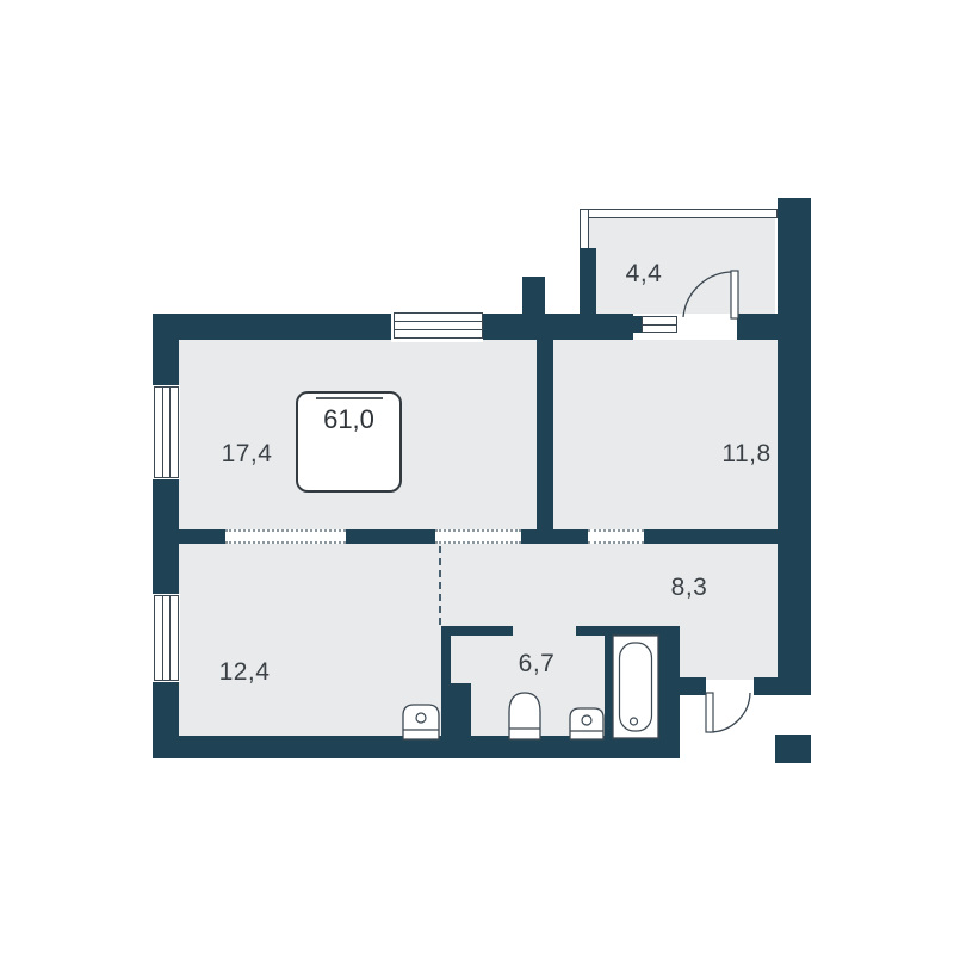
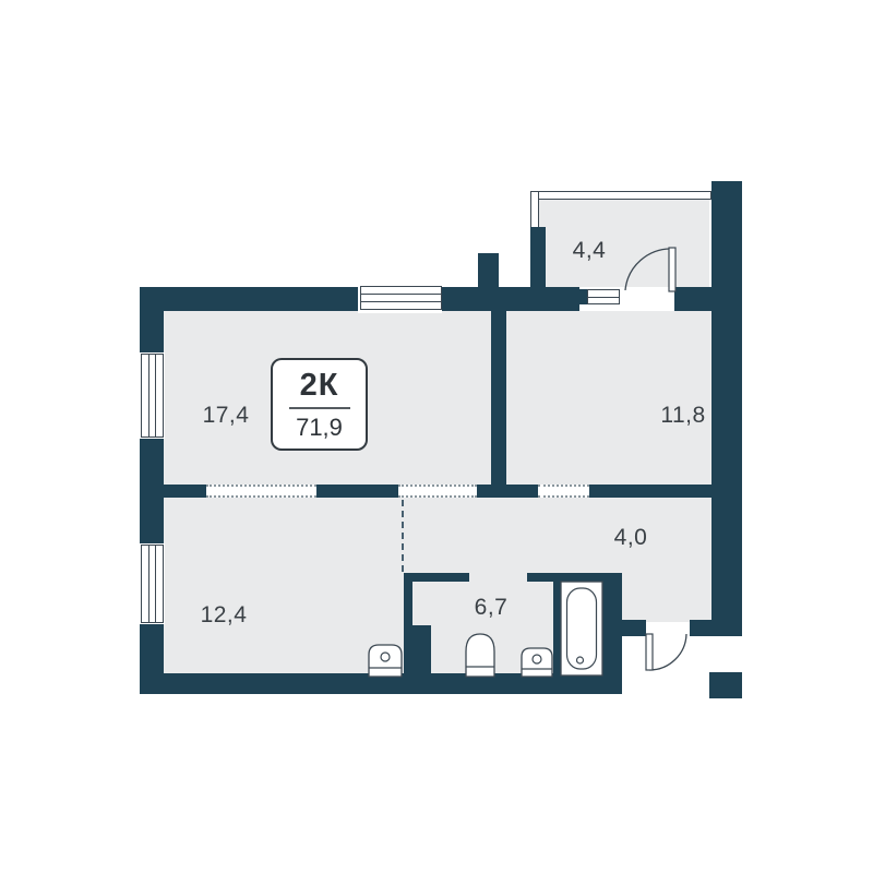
  17,4
  11,8
  12,4
- 8,3
+ 4,0
  6,7
  4,4
+ 2К
- 61,0
+ 71,9
